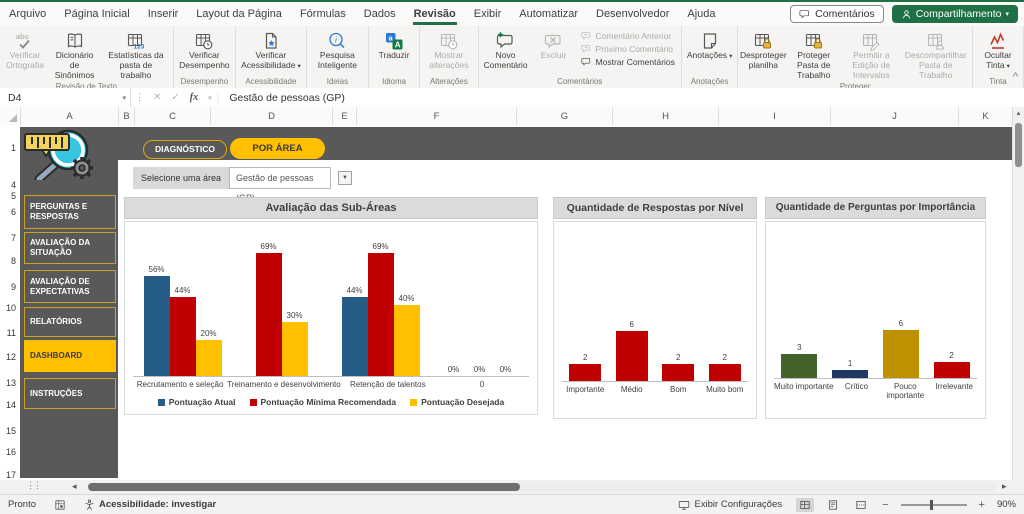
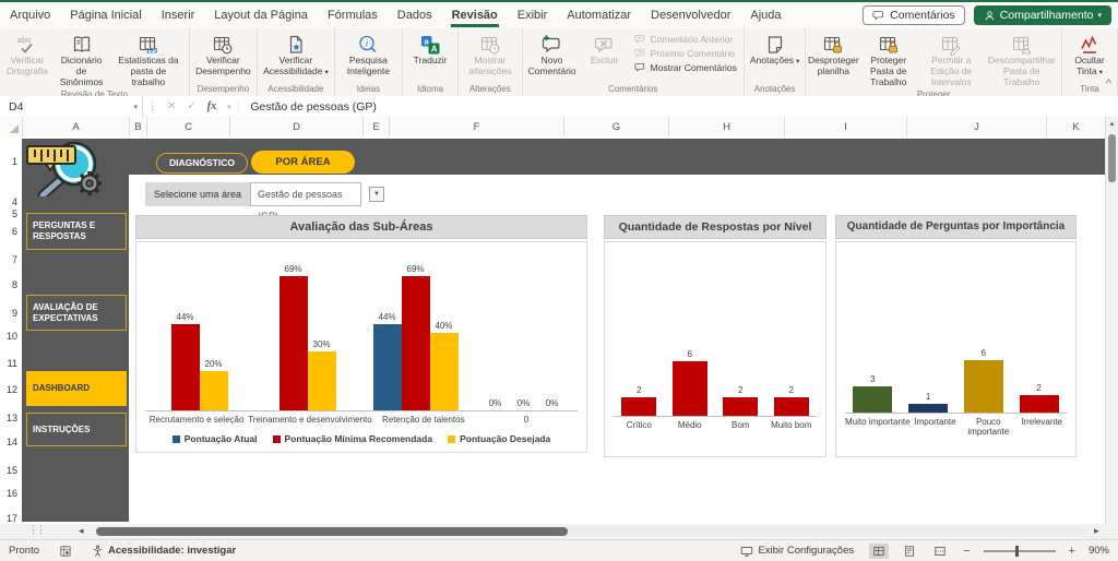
  Arquivo
  Página Inicial
  Inserir
  Layout da Página
  Fórmulas
  Dados
  Revisão
  Exibir
  Automatizar
  Desenvolvedor
  Ajuda
  Comentários
  Compartilhamento
  abc
  Verificar Ortografia
  Dicionário de Sinônimos
  Estatísticas da pasta de trabalho
  Revisão de Texto
  Verificar Desempenho
  Desempenho
  Verificar Acessibilidade
  Acessibilidade
  i
  Pesquisa Inteligente
  Ideias
  a
  A
  Traduzir
  Idioma
  Mostrar alterações
  Alterações
  Novo Comentário
  Excluir
  Comentário Anterior
  Próximo Comentário
  Mostrar Comentários
  Comentários
  Anotações
  Anotações
  Desproteger planilha
  Proteger Pasta de Trabalho
  Permitir a Edição de Intervalos
  Descompartilhar Pasta de Trabalho
  Proteger
  Ocultar Tinta
  Tinta
  ^
  D4
  ⋮
  ✕
  ✓
  fx
  Gestão de pessoas (GP)
  A
  B
  C
  D
  E
  F
  G
  H
  I
  J
  K
  DIAGNÓSTICO
  POR ÁREA
  Selecione uma área
  Gestão de pessoas
  Avaliação das Sub-Áreas
- 56%
  44%
  20%
  69%
  30%
  44%
  69%
  40%
  0%
  0%
  0%
  Recrutamento e seleção
  Treinamento e desenvolvimento
  Retenção de talentos
  0
  Pontuação Atual
  Pontuação Mínima Recomendada
  Pontuação Desejada
  Quantidade de Respostas por Nível
  2
  6
  2
  2
- Importante
+ Crítico
  Médio
  Bom
  Muito bom
  Quantidade de Perguntas por Importância
  3
  1
  6
  2
  Muito importante
- Crítico
+ Importante
  Pouco importante
  Irrelevante
  1
  4
  5
  6
  7
  8
  9
  10
  11
  12
  13
  14
  15
  16
  17
  PERGUNTAS E RESPOSTAS
- AVALIAÇÃO DA SITUAÇÃO
  AVALIAÇÃO DE EXPECTATIVAS
- RELATÓRIOS
  DASHBOARD
  INSTRUÇÕES
  ⋮⋮
  ◂
  ▸
  Pronto
  Acessibilidade: investigar
  Exibir Configurações
  −
  +
  90%
